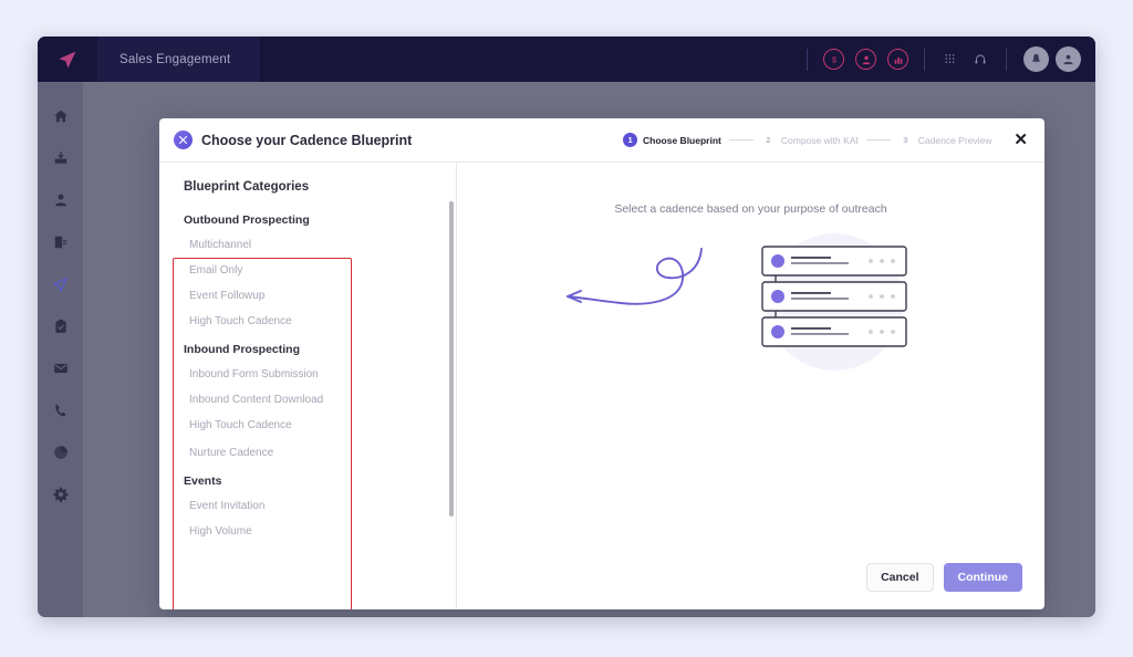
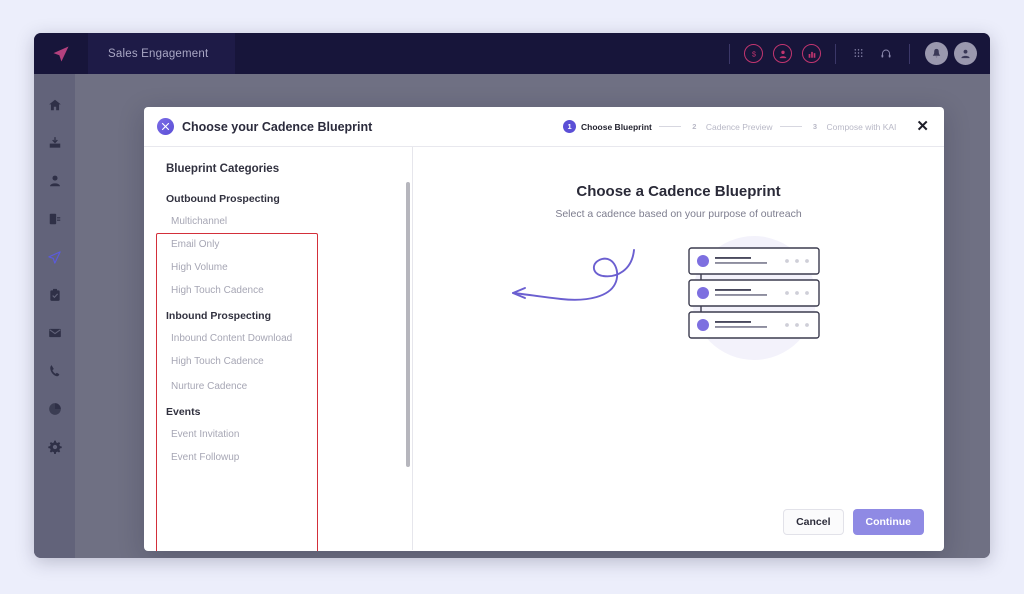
  Sales Engagement
  $
  Choose your Cadence Blueprint
  1
  Choose Blueprint
  2
- Compose with KAI
+ Cadence Preview
  3
- Cadence Preview
+ Compose with KAI
  ✕
  Blueprint Categories
  Outbound Prospecting
  Multichannel
  Email Only
- Event Followup
+ High Volume
  High Touch Cadence
  Inbound Prospecting
- Inbound Form Submission
  Inbound Content Download
  High Touch Cadence
  Nurture Cadence
  Events
  Event Invitation
- High Volume
+ Event Followup
+ Choose a Cadence Blueprint
  Select a cadence based on your purpose of outreach
  Cancel
  Continue
